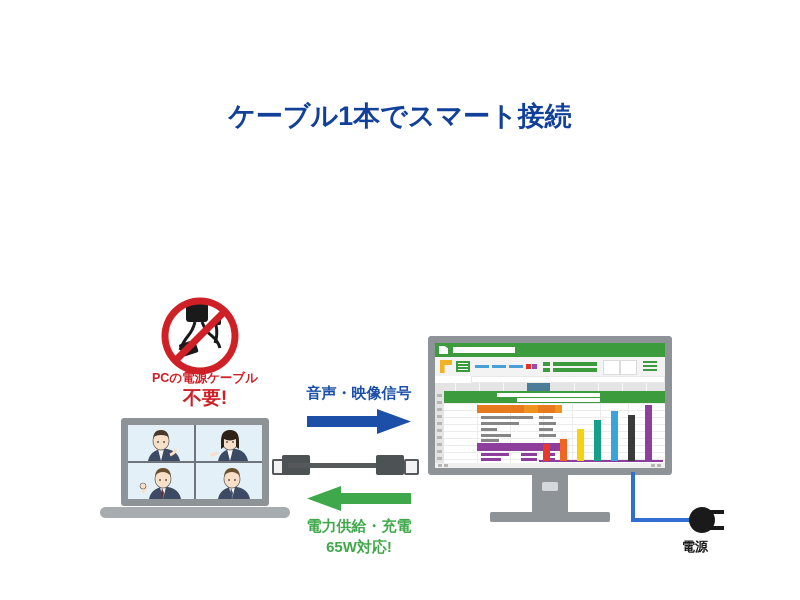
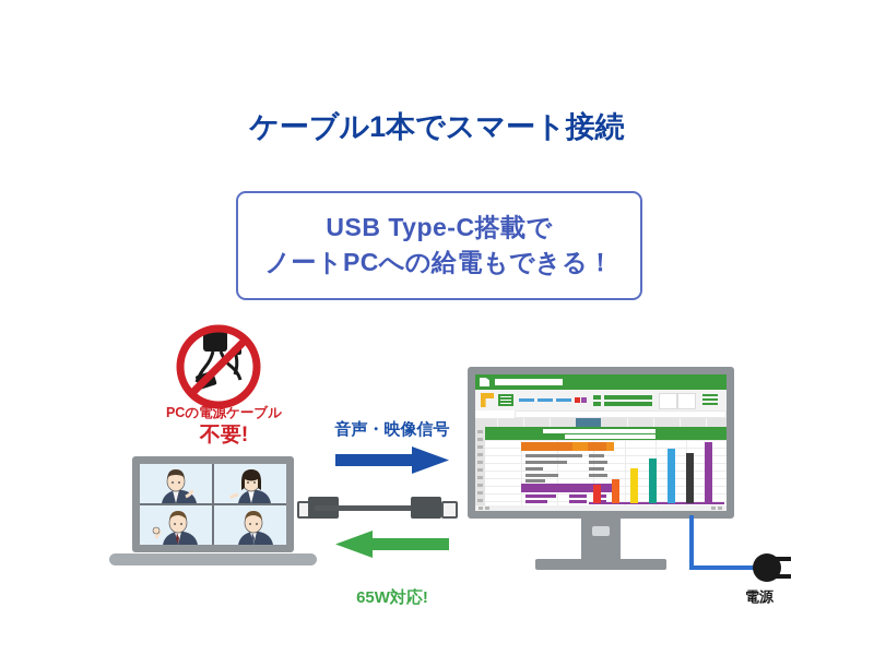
  ケーブル1本でスマート接続
+ USB Type-C搭載で
+ ノートPCへの給電もできる！
  PCの電源ケーブル
  不要!
  音声・映像信号
- 電力供給・充電
  65W対応!
  電源
